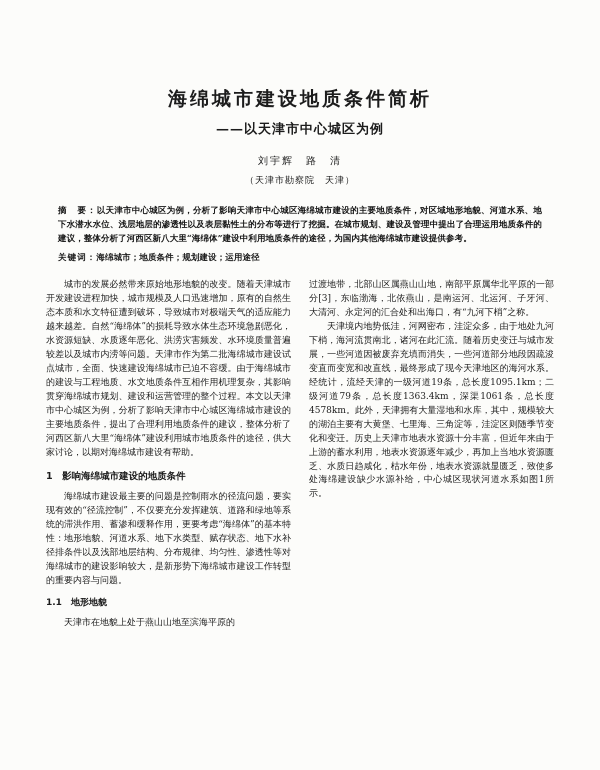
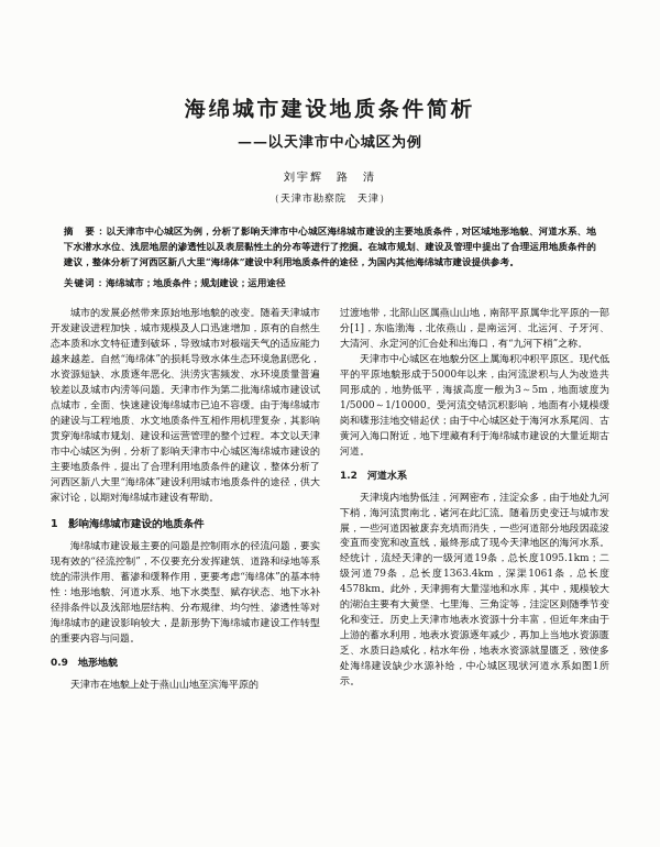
  海绵城市建设地质条件简析
  ——以天津市中心城区为例
  刘宇辉 路 清
  （天津市勘察院 天津）
  摘 要：以天津市中心城区为例，分析了影响天津市中心城区海绵城市建设的主要地质条件，对区域地形地貌、河道水系、地下水潜水水位、浅层地层的渗透性以及表层黏性土的分布等进行了挖掘。在城市规划、建设及管理中提出了合理运用地质条件的建议，整体分析了河西区新八大里“海绵体”建设中利用地质条件的途径，为国内其他海绵城市建设提供参考。
  关键词：海绵城市；地质条件；规划建设；运用途径
  城市的发展必然带来原始地形地貌的改变。随着天津城市开发建设进程加快，城市规模及人口迅速增加，原有的自然生态本质和水文特征遭到破坏，导致城市对极端天气的适应能力越来越差。自然“海绵体”的损耗导致水体生态环境急剧恶化，水资源短缺、水质逐年恶化、洪涝灾害频发、水环境质量普遍较差以及城市内涝等问题。天津市作为第二批海绵城市建设试点城市，全面、快速建设海绵城市已迫不容缓。由于海绵城市的建设与工程地质、水文地质条件互相作用机理复杂，其影响贯穿海绵城市规划、建设和运营管理的整个过程。本文以天津市中心城区为例，分析了影响天津市中心城区海绵城市建设的主要地质条件，提出了合理利用地质条件的建议，整体分析了河西区新八大里“海绵体”建设利用城市地质条件的途径，供大家讨论，以期对海绵城市建设有帮助。
  1 影响海绵城市建设的地质条件
  海绵城市建设最主要的问题是控制雨水的径流问题，要实现有效的“径流控制”，不仅要充分发挥建筑、道路和绿地等系统的滞洪作用、蓄渗和缓释作用，更要考虑“海绵体”的基本特性：地形地貌、河道水系、地下水类型、赋存状态、地下水补径排条件以及浅部地层结构、分布规律、均匀性、渗透性等对海绵城市的建设影响较大，是新形势下海绵城市建设工作转型的重要内容与问题。
- 1.1 地形地貌
+ 0.9 地形地貌
  天津市在地貌上处于燕山山地至滨海平原的
- 过渡地带，北部山区属燕山山地，南部平原属华北平原的一部分[3]，东临渤海，北依燕山，是南运河、北运河、子牙河、大清河、永定河的汇合处和出海口，有“九河下梢”之称。
+ 过渡地带，北部山区属燕山山地，南部平原属华北平原的一部分[1]，东临渤海，北依燕山，是南运河、北运河、子牙河、大清河、永定河的汇合处和出海口，有“九河下梢”之称。
+ 天津市中心城区在地貌分区上属海积冲积平原区。现代低平的平原地貌形成于5000年以来，由河流淤积与人为改造共同形成的，地势低平，海拔高度一般为3～5m，地面坡度为1/5000～1/10000。受河流交错沉积影响，地面有小规模缓岗和碟形洼地交错起伏；由于中心城区处于海河水系尾闾、古黄河入海口附近，地下埋藏有利于海绵城市建设的大量近期古河道。
+ 1.2 河道水系
  天津境内地势低洼，河网密布，洼淀众多，由于地处九河下梢，海河流贯南北，诸河在此汇流。随着历史变迁与城市发展，一些河道因被废弃充填而消失，一些河道部分地段因疏浚变直而变宽和改直线，最终形成了现今天津地区的海河水系。经统计，流经天津的一级河道19条，总长度1095.1km；二级河道79条，总长度1363.4km，深渠1061条，总长度4578km。此外，天津拥有大量湿地和水库，其中，规模较大的湖泊主要有大黄堡、七里海、三角淀等，洼淀区则随季节变化和变迁。历史上天津市地表水资源十分丰富，但近年来由于上游的蓄水利用，地表水资源逐年减少，再加上当地水资源匮乏、水质日趋咸化，枯水年份，地表水资源就显匮乏，致使多处海绵建设缺少水源补给，中心城区现状河道水系如图1所示。
